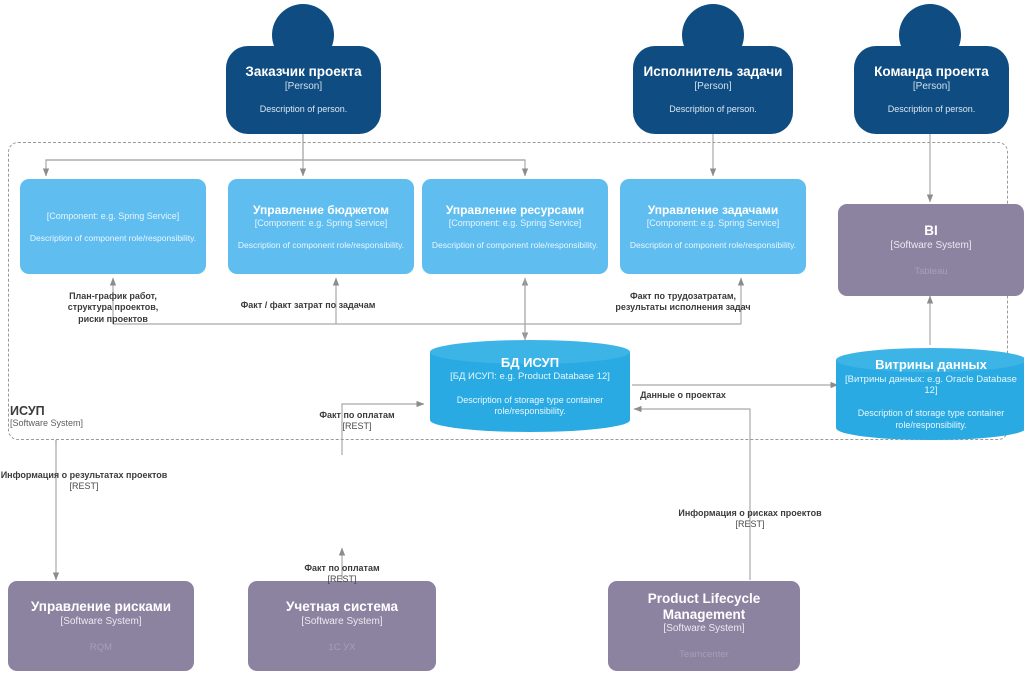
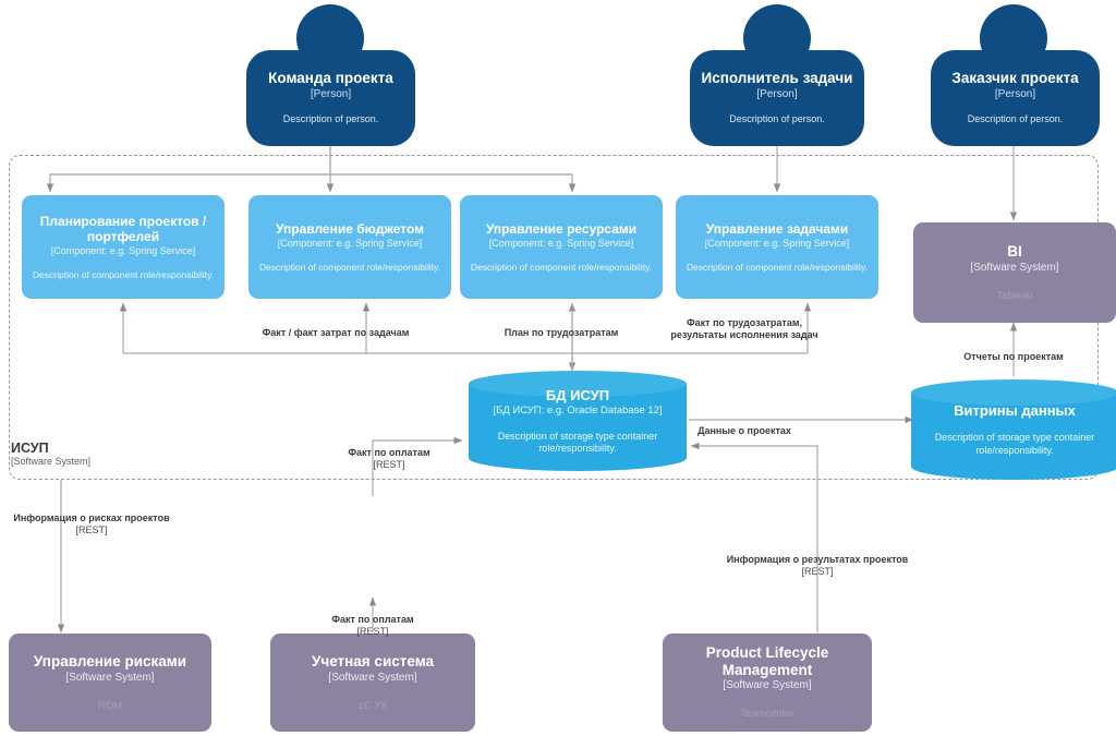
  ИСУП
  [Software System]
- Заказчик проекта
+ Команда проекта
  [Person]
  Description of person.
  Исполнитель задачи
  [Person]
  Description of person.
- Команда проекта
+ Заказчик проекта
  [Person]
  Description of person.
+ Планирование проектов / портфелей
  [Component: e.g. Spring Service]
  Description of component role/responsibility.
  Управление бюджетом
  [Component: e.g. Spring Service]
  Description of component role/responsibility.
  Управление ресурсами
  [Component: e.g. Spring Service]
  Description of component role/responsibility.
  Управление задачами
  [Component: e.g. Spring Service]
  Description of component role/responsibility.
  BI
  [Software System]
  Tableau
  БД ИСУП
- [БД ИСУП: e.g. Product Database 12]
+ [БД ИСУП: e.g. Oracle Database 12]
  Description of storage type container role/responsibility.
  Витрины данных
- [Витрины данных: e.g. Oracle Database 12]
  Description of storage type container role/responsibility.
  Управление рисками
  [Software System]
  RQM
  Учетная система
  [Software System]
  1C УХ
  Product Lifecycle Management
  [Software System]
  Teamcenter
- План-график работ,
- структура проектов,
- риски проектов
  Факт / факт затрат по задачам
+ План по трудозатратам
  Факт по трудозатратам,
  результаты исполнения задач
  Данные о проектах
+ Отчеты по проектам
  Факт по оплатам
  [REST]
  Факт по оплатам
  [REST]
- Информация о результатах проектов
+ Информация о рисках проектов
  [REST]
- Информация о рисках проектов
+ Информация о результатах проектов
  [REST]
